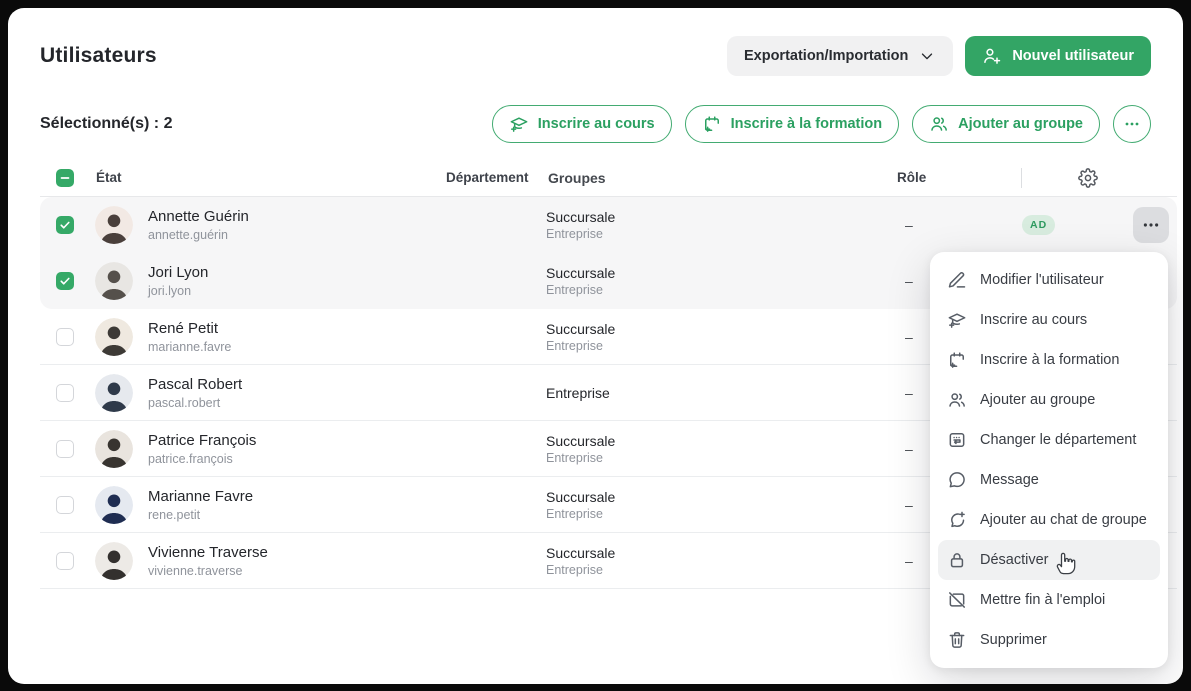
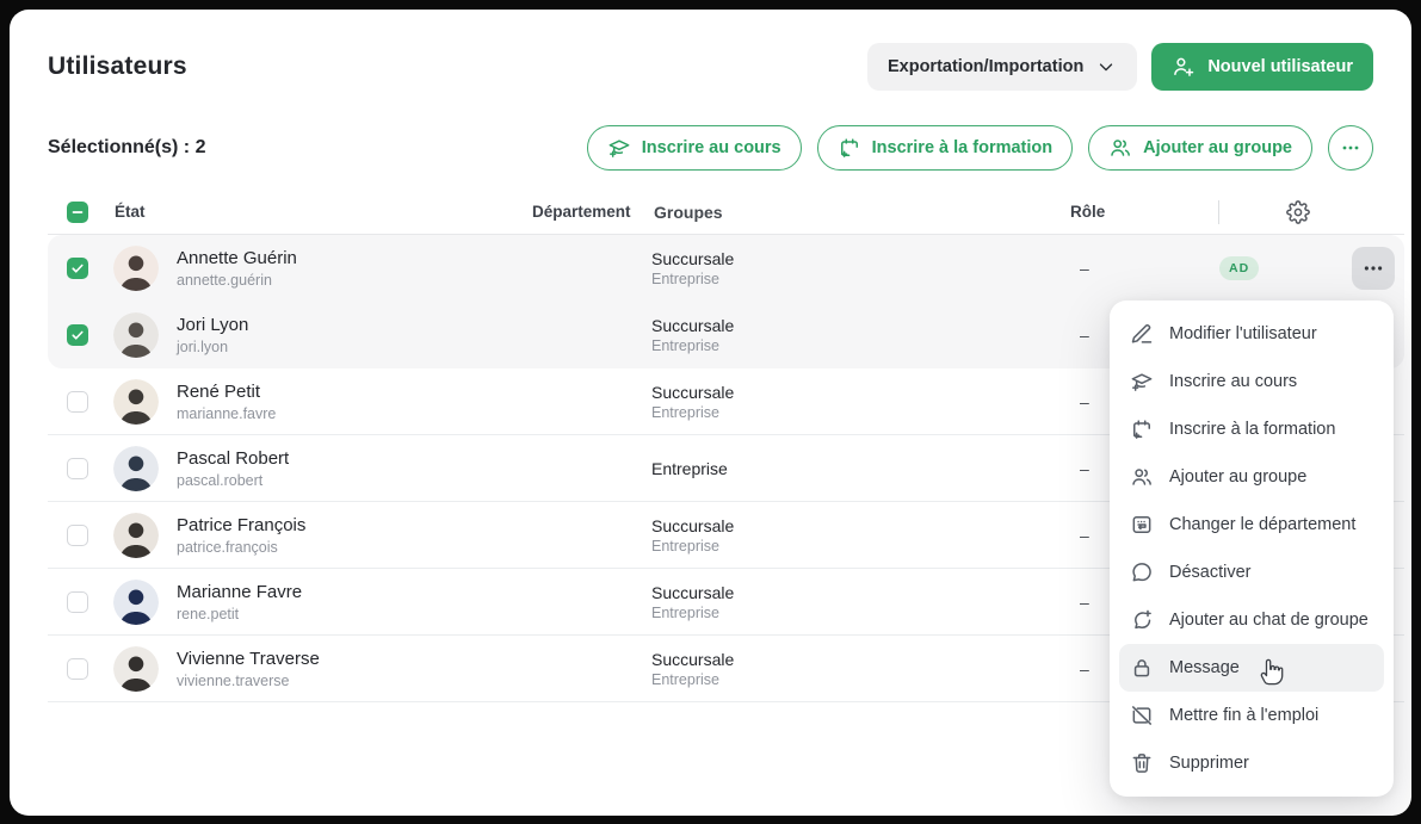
  Utilisateurs
  Exportation/Importation
  Nouvel utilisateur
  Sélectionné(s) : 2
  Inscrire au cours
  Inscrire à la formation
  Ajouter au groupe
  État
  Département
  Groupes
  Rôle
  Annette Guérin
  annette.guérin
  Succursale
  Entreprise
  –
  AD
  Jori Lyon
  jori.lyon
  Succursale
  Entreprise
  –
  René Petit
  marianne.favre
  Succursale
  Entreprise
  –
  Pascal Robert
  pascal.robert
  Entreprise
  –
  Patrice François
  patrice.françois
  Succursale
  Entreprise
  –
  Marianne Favre
  rene.petit
  Succursale
  Entreprise
  –
  Vivienne Traverse
  vivienne.traverse
  Succursale
  Entreprise
  –
  Modifier l'utilisateur
  Inscrire au cours
  Inscrire à la formation
  Ajouter au groupe
  Changer le département
- Message
+ Désactiver
  Ajouter au chat de groupe
- Désactiver
+ Message
  Mettre fin à l'emploi
  Supprimer
